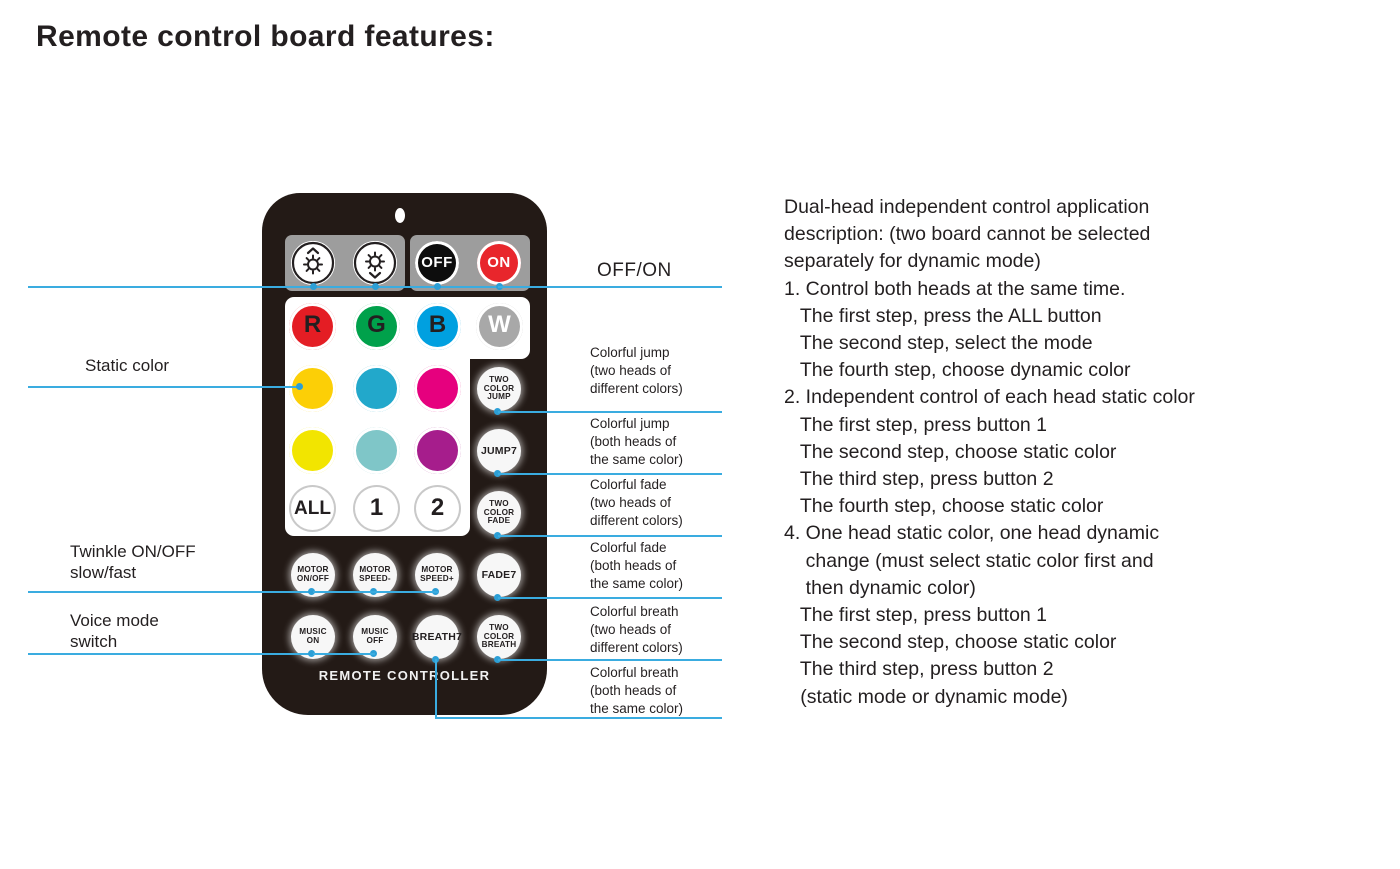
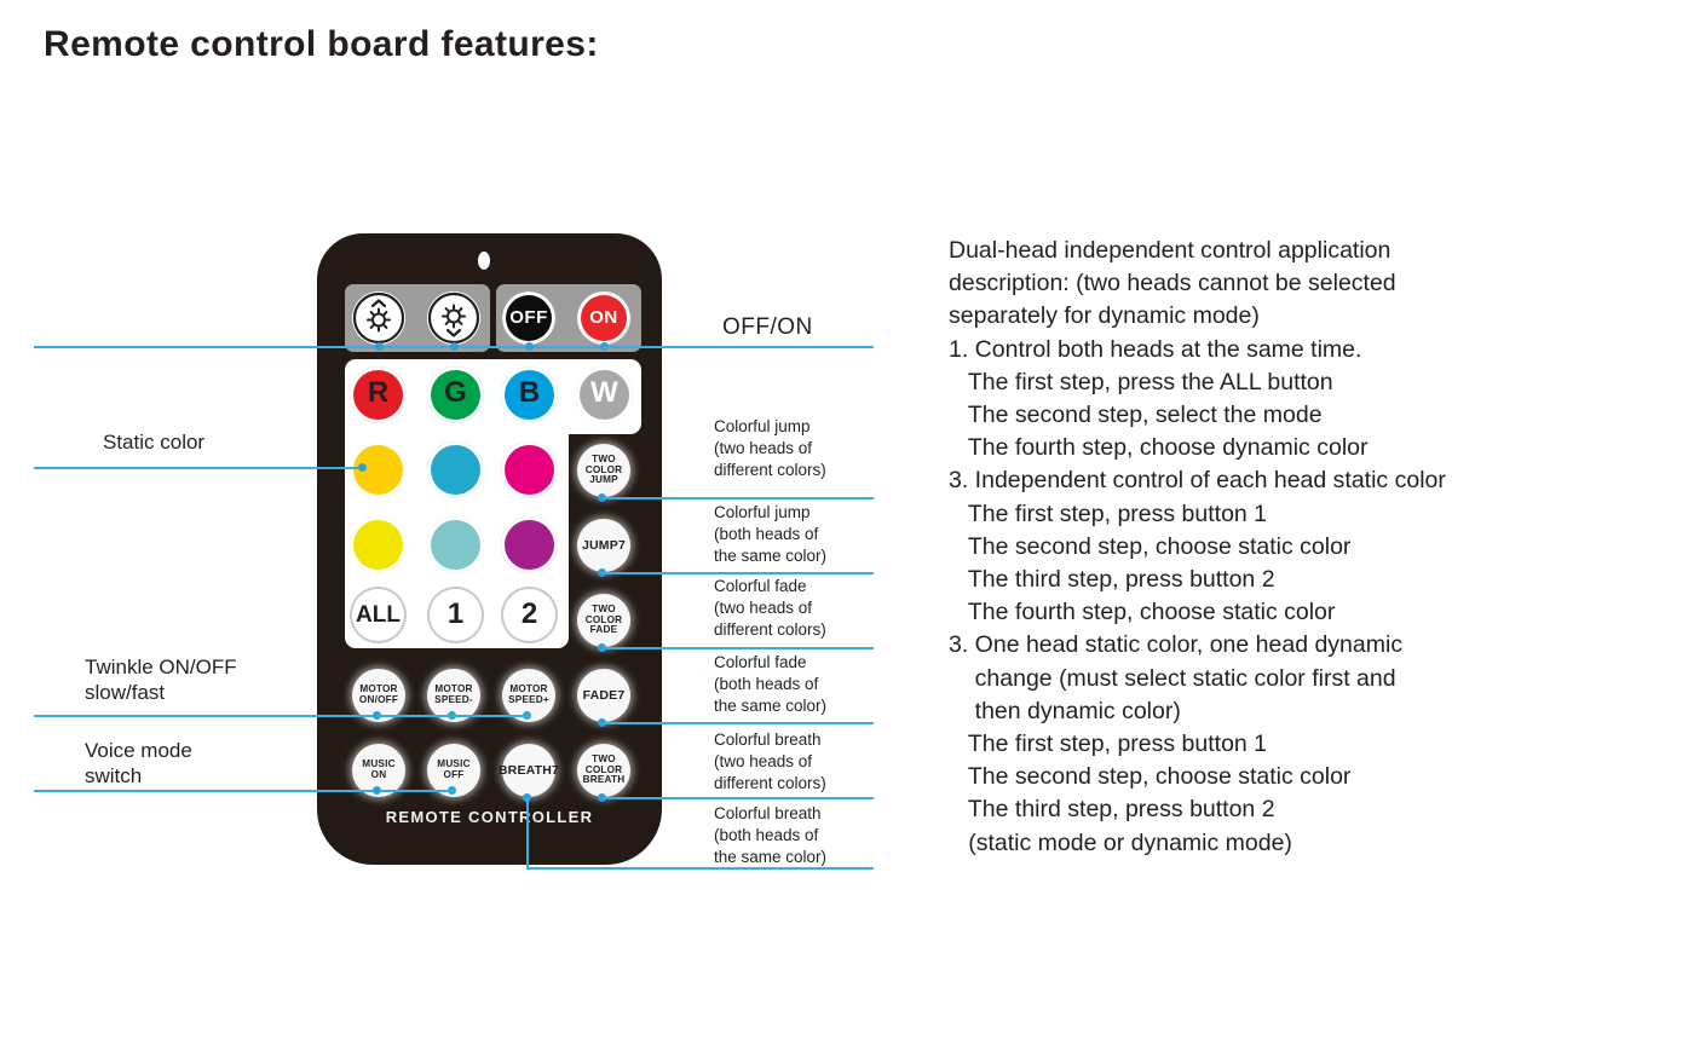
  Remote control board features:
  OFF
  ON
  R
  G
  B
  W
  ALL
  1
  2
  TWO
  COLOR
  JUMP
  JUMP7
  TWO
  COLOR
  FADE
  FADE7
  TWO
  COLOR
  BREATH
  MOTOR
  ON/OFF
  MOTOR
  SPEED-
  MOTOR
  SPEED+
  MUSIC
  ON
  MUSIC
  OFF
  BREATH7
  REMOTE CONTOLLER
  Static color
  Twinkle ON/OFF
  slow/fast
  Voice mode
  switch
  OFF/ON
  Colorful jump
  (two heads of
  different colors)
  Colorful jump
  (both heads of
  the same color)
  Colorful fade
  (two heads of
  different colors)
  Colorful fade
  (both heads of
  the same color)
  Colorful breath
  (two heads of
  different colors)
  Colorful breath
  (both heads of
  the same color)
  Dual-head independent control application
- description: (two board cannot be selected
+ description: (two heads cannot be selected
  separately for dynamic mode)
  1. Control both heads at the same time.
  The first step, press the ALL button
  The second step, select the mode
  The fourth step, choose dynamic color
- 2. Independent control of each head static color
+ 3. Independent control of each head static color
  The first step, press button 1
  The second step, choose static color
  The third step, press button 2
  The fourth step, choose static color
- 4. One head static color, one head dynamic
+ 3. One head static color, one head dynamic
  change (must select static color first and
  then dynamic color)
  The first step, press button 1
  The second step, choose static color
  The third step, press button 2
  (static mode or dynamic mode)
